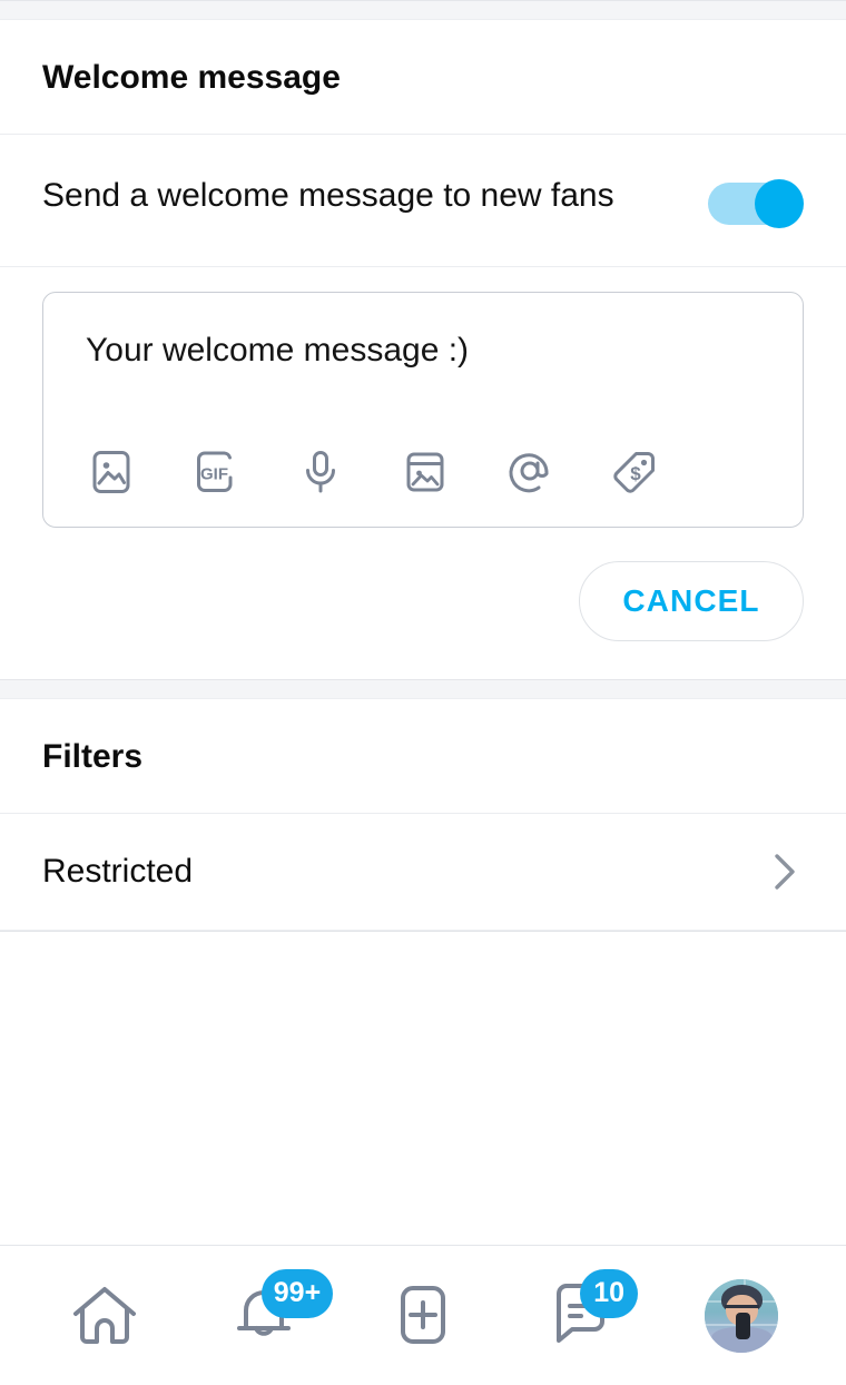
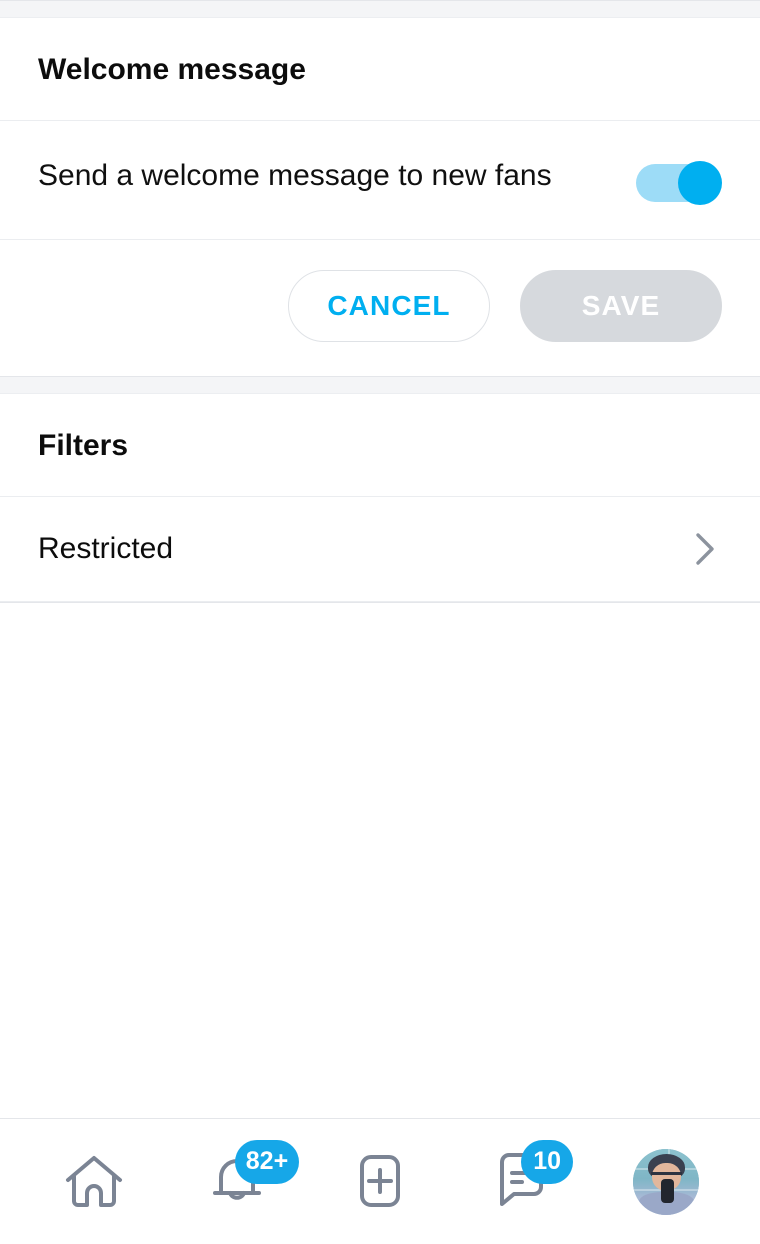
  Welcome message
  Send a welcome message to new fans
- Your welcome message :)
- GIF
- $
  CANCEL
+ SAVE
  Filters
  Restricted
- 99+
+ 82+
  10
